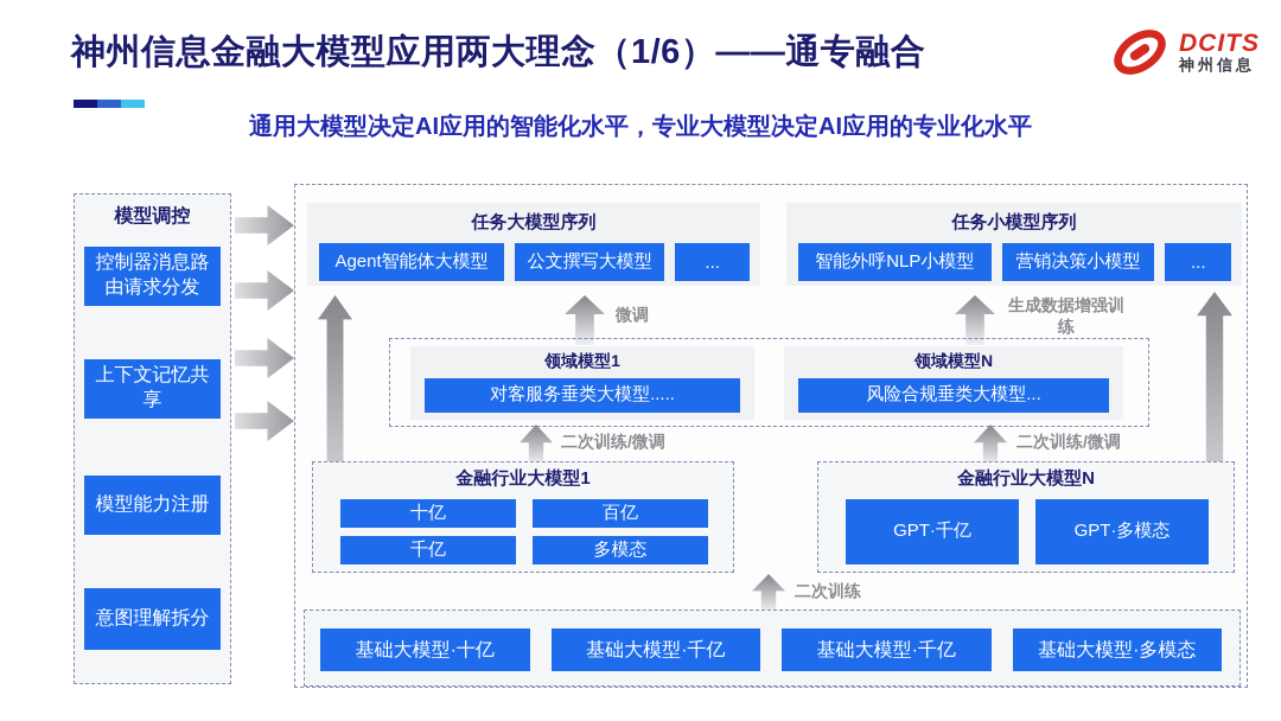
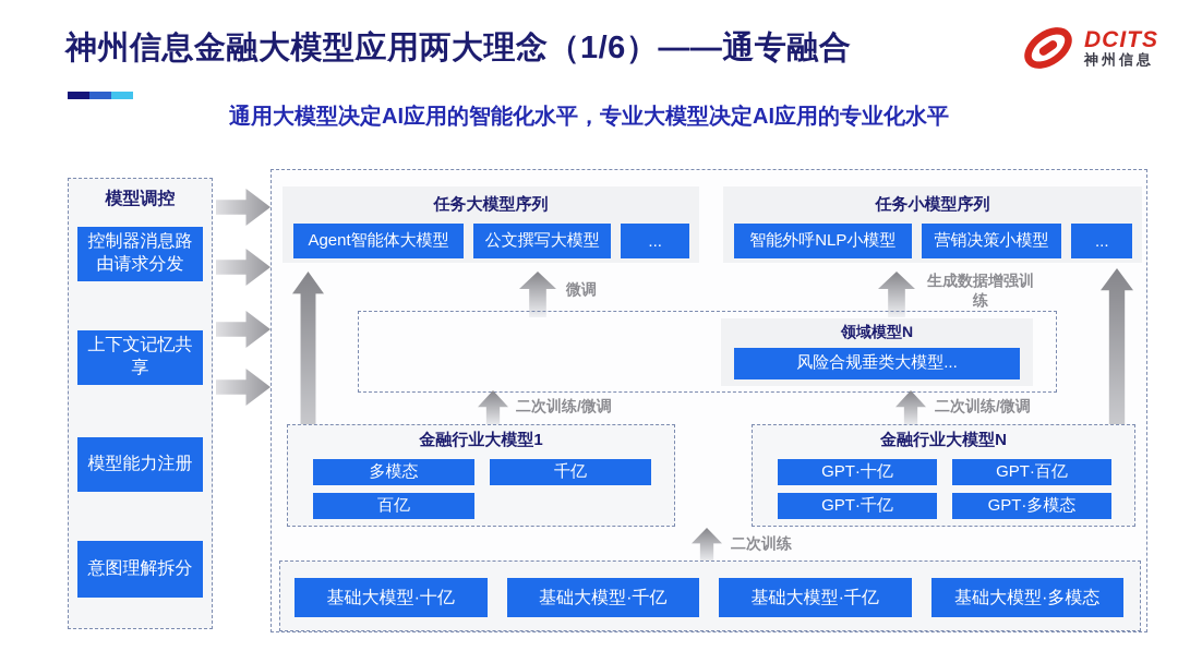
  神州信息金融大模型应用两大理念（1/6）——通专融合
  通用大模型决定AI应用的智能化水平，专业大模型决定AI应用的专业化水平
  DCITS
  神州信息
  模型调控
  控制器消息路由请求分发
  上下文记忆共享
  模型能力注册
  意图理解拆分
  任务大模型序列
  Agent智能体大模型
  公文撰写大模型
  ...
  任务小模型序列
  智能外呼NLP小模型
  营销决策小模型
  ...
  微调
  生成数据增强训练
- 领域模型1
- 对客服务垂类大模型.....
  领域模型N
  风险合规垂类大模型...
  二次训练/微调
  二次训练/微调
  金融行业大模型1
- 十亿
- 百亿
+ 多模态
  千亿
- 多模态
+ 百亿
  金融行业大模型N
+ GPT·十亿
+ GPT·百亿
  GPT·千亿
  GPT·多模态
  二次训练
  基础大模型·十亿
  基础大模型·千亿
  基础大模型·千亿
  基础大模型·多模态
